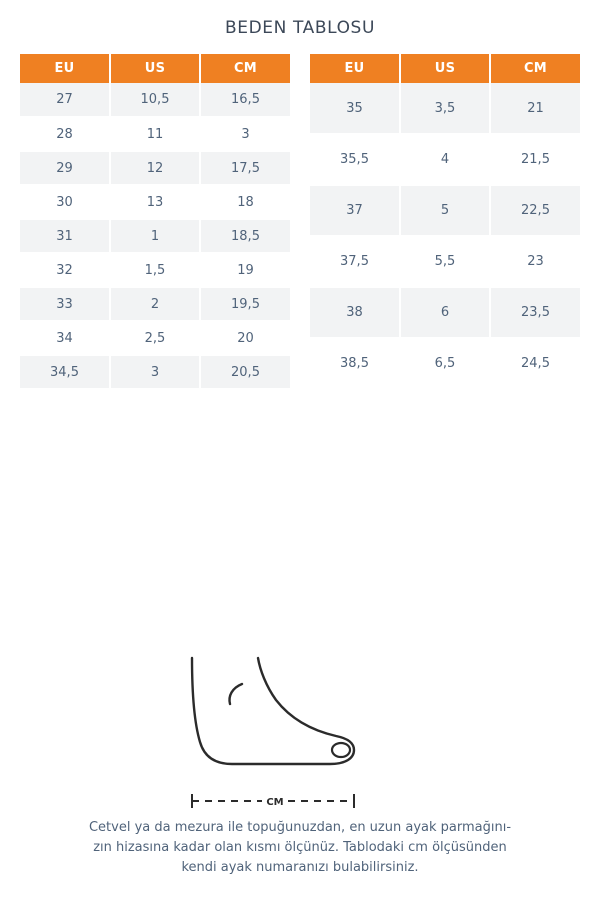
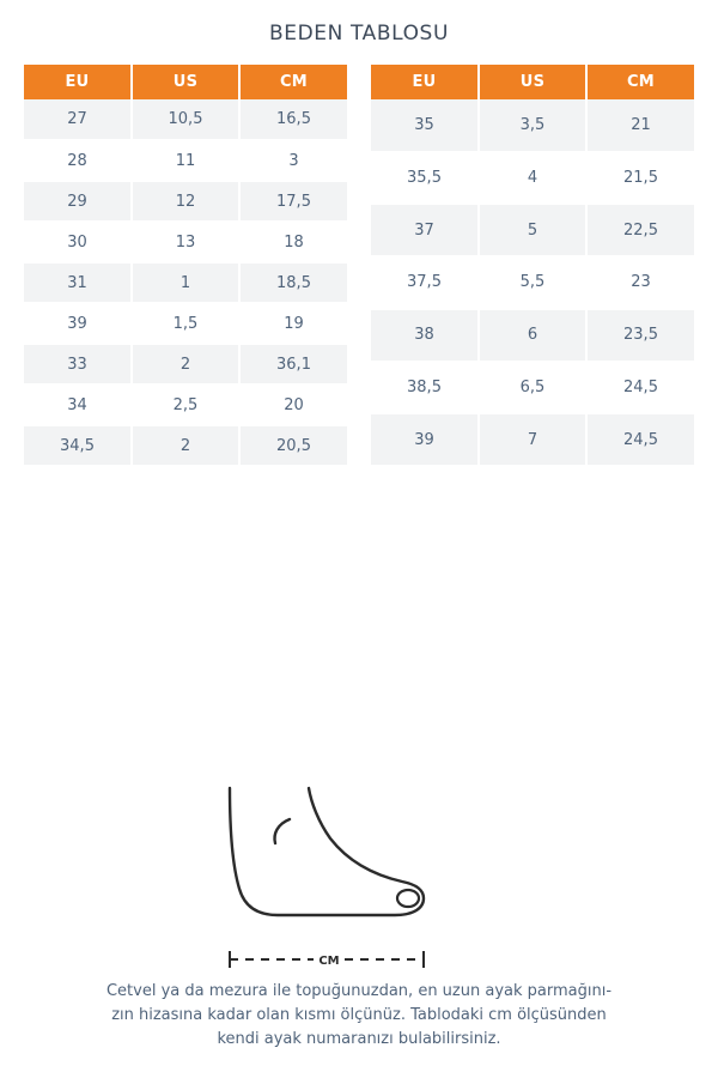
  BEDEN TABLOSU
  EU	US	CM
  27	10,5	16,5
  28	11	3
  29	12	17,5
  30	13	18
  31	1	18,5
- 32	1,5	19
+ 39	1,5	19
- 33	2	19,5
+ 33	2	36,1
  34	2,5	20
- 34,5	3	20,5
+ 34,5	2	20,5
  EU	US	CM
  35	3,5	21
  35,5	4	21,5
  37	5	22,5
  37,5	5,5	23
  38	6	23,5
  38,5	6,5	24,5
+ 39	7	24,5
  CM
  Cetvel ya da mezura ile topuğunuzdan, en uzun ayak parmağını-
  zın hizasına kadar olan kısmı ölçünüz. Tablodaki cm ölçüsünden
  kendi ayak numaranızı bulabilirsiniz.
